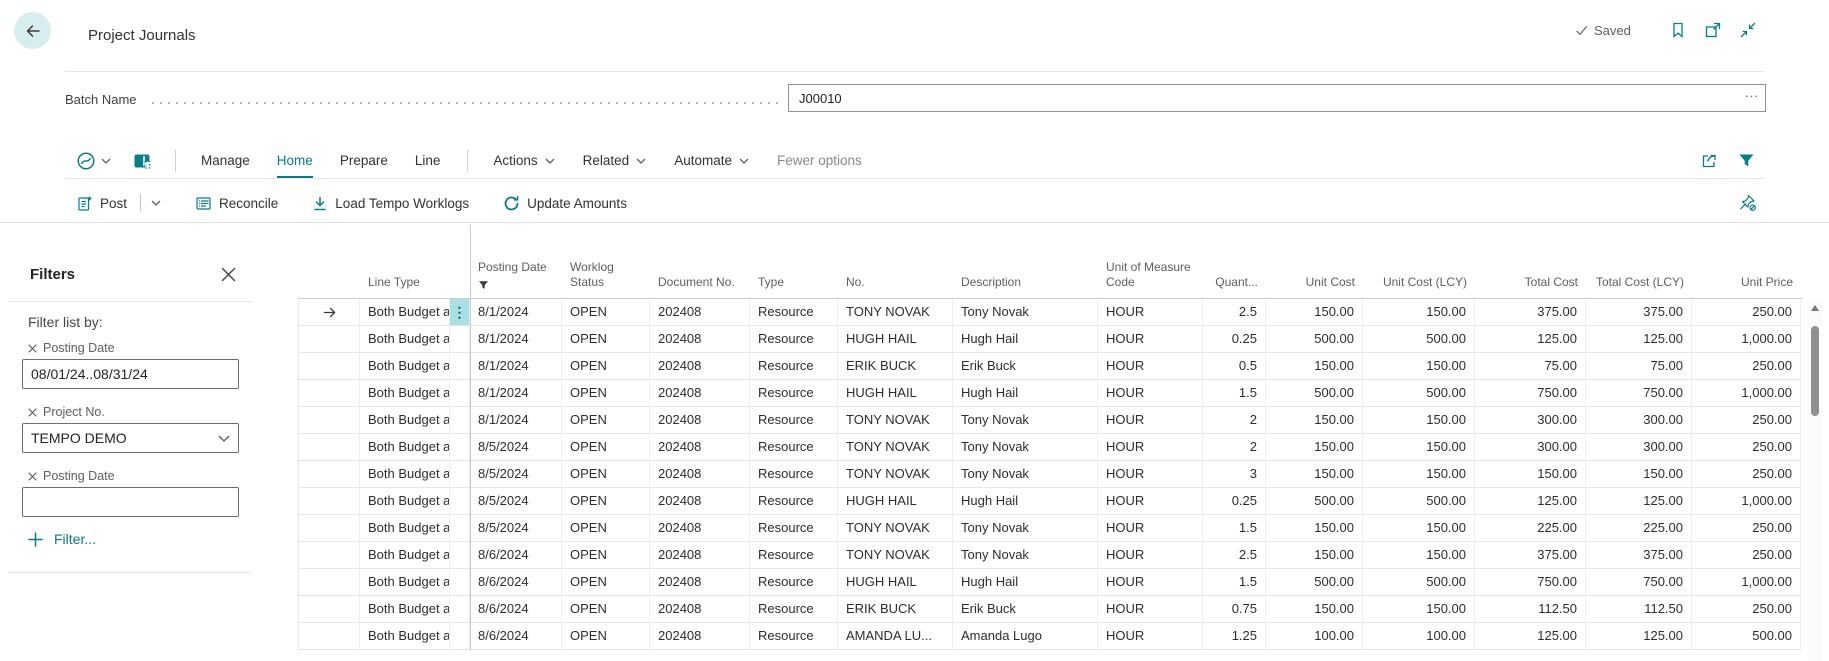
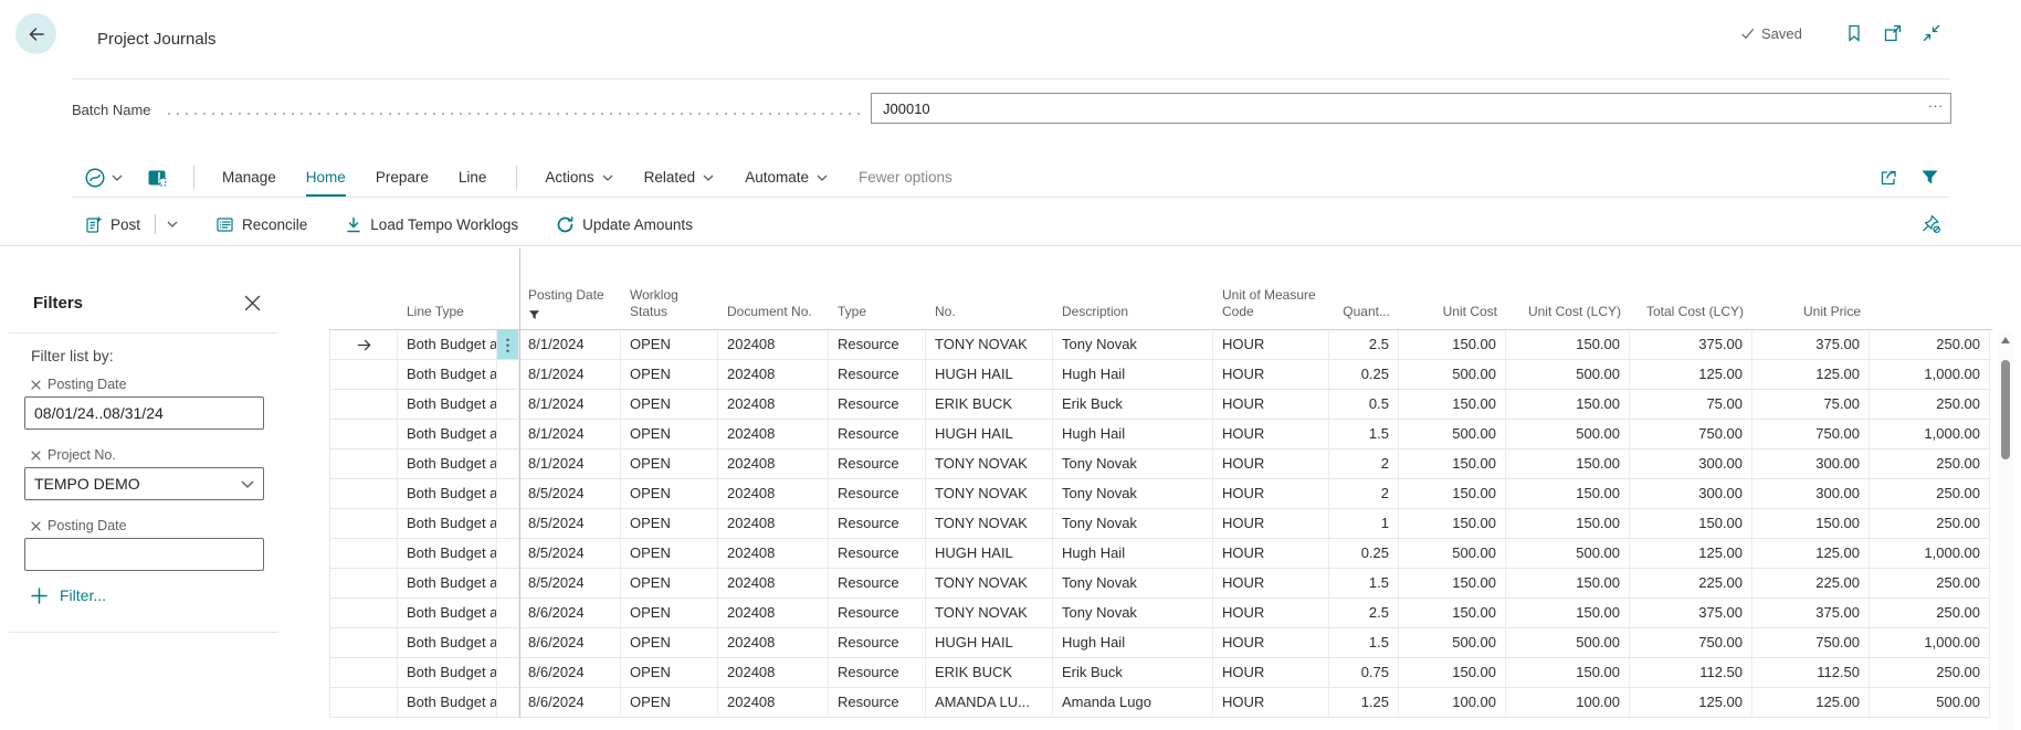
  Project Journals
  Saved
  Batch Name
  J00010
  ...
  Manage
  Home
  Prepare
  Line
  Actions
  Related
  Automate
  Fewer options
  Post
  Reconcile
  Load Tempo Worklogs
  Update Amounts
  Filters
  Filter list by:
  Posting Date
  08/01/24..08/31/24
  Project No.
  TEMPO DEMO
  Posting Date
  Filter...
  Line Type
  Posting Date
  Worklog Status
  Document No.
  Type
  No.
  Description
  Unit of Measure Code
  Quant...
  Unit Cost
  Unit Cost (LCY)
- Total Cost
  Total Cost (LCY)
  Unit Price
  Both Budget a
  ⋮
  8/1/2024
  OPEN
  202408
  Resource
  TONY NOVAK
  Tony Novak
  HOUR
  2.5
  150.00
  150.00
  375.00
  375.00
  250.00
  Both Budget a
  8/1/2024
  OPEN
  202408
  Resource
  HUGH HAIL
  Hugh Hail
  HOUR
  0.25
  500.00
  500.00
  125.00
  125.00
  1,000.00
  Both Budget a
  8/1/2024
  OPEN
  202408
  Resource
  ERIK BUCK
  Erik Buck
  HOUR
  0.5
  150.00
  150.00
  75.00
  75.00
  250.00
  Both Budget a
  8/1/2024
  OPEN
  202408
  Resource
  HUGH HAIL
  Hugh Hail
  HOUR
  1.5
  500.00
  500.00
  750.00
  750.00
  1,000.00
  Both Budget a
  8/1/2024
  OPEN
  202408
  Resource
  TONY NOVAK
  Tony Novak
  HOUR
  2
  150.00
  150.00
  300.00
  300.00
  250.00
  Both Budget a
  8/5/2024
  OPEN
  202408
  Resource
  TONY NOVAK
  Tony Novak
  HOUR
  2
  150.00
  150.00
  300.00
  300.00
  250.00
  Both Budget a
  8/5/2024
  OPEN
  202408
  Resource
  TONY NOVAK
  Tony Novak
  HOUR
- 3
+ 1
  150.00
  150.00
  150.00
  150.00
  250.00
  Both Budget a
  8/5/2024
  OPEN
  202408
  Resource
  HUGH HAIL
  Hugh Hail
  HOUR
  0.25
  500.00
  500.00
  125.00
  125.00
  1,000.00
  Both Budget a
  8/5/2024
  OPEN
  202408
  Resource
  TONY NOVAK
  Tony Novak
  HOUR
  1.5
  150.00
  150.00
  225.00
  225.00
  250.00
  Both Budget a
  8/6/2024
  OPEN
  202408
  Resource
  TONY NOVAK
  Tony Novak
  HOUR
  2.5
  150.00
  150.00
  375.00
  375.00
  250.00
  Both Budget a
  8/6/2024
  OPEN
  202408
  Resource
  HUGH HAIL
  Hugh Hail
  HOUR
  1.5
  500.00
  500.00
  750.00
  750.00
  1,000.00
  Both Budget a
  8/6/2024
  OPEN
  202408
  Resource
  ERIK BUCK
  Erik Buck
  HOUR
  0.75
  150.00
  150.00
  112.50
  112.50
  250.00
  Both Budget a
  8/6/2024
  OPEN
  202408
  Resource
  AMANDA LU...
  Amanda Lugo
  HOUR
  1.25
  100.00
  100.00
  125.00
  125.00
  500.00
